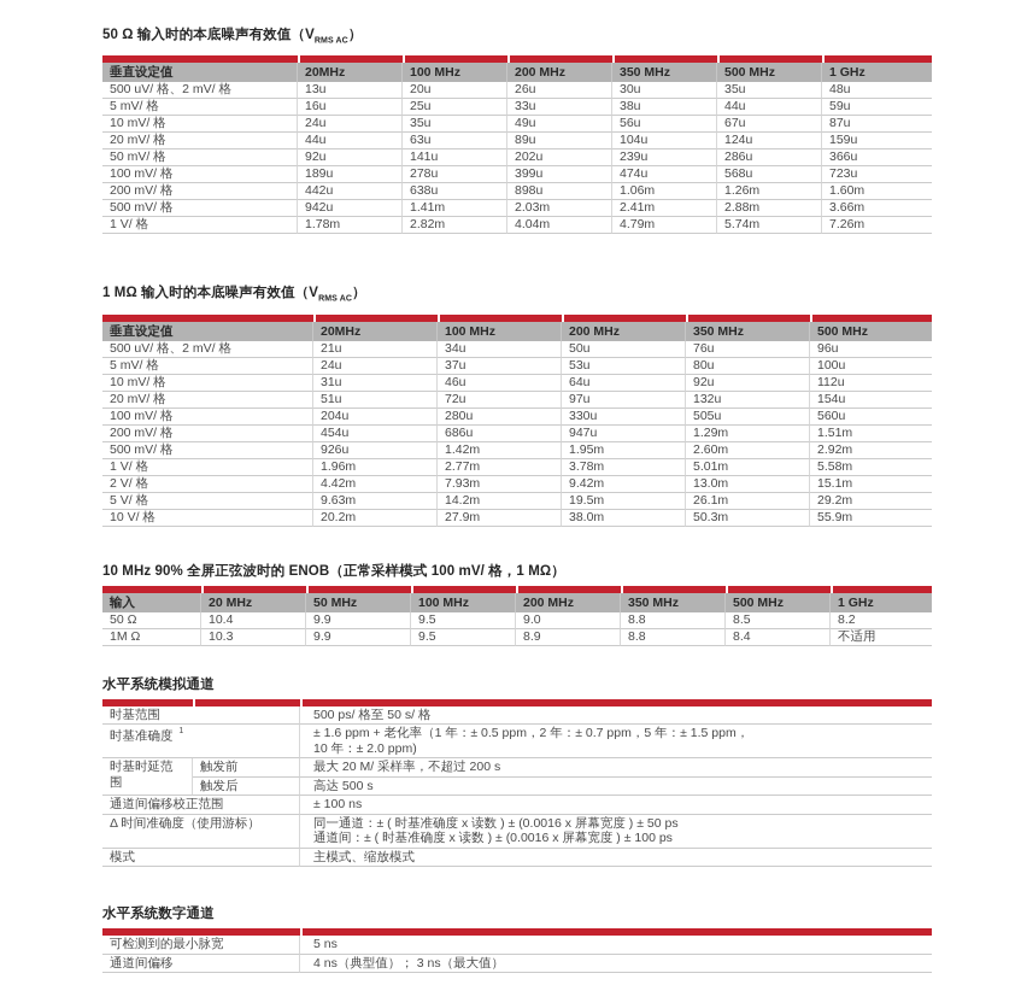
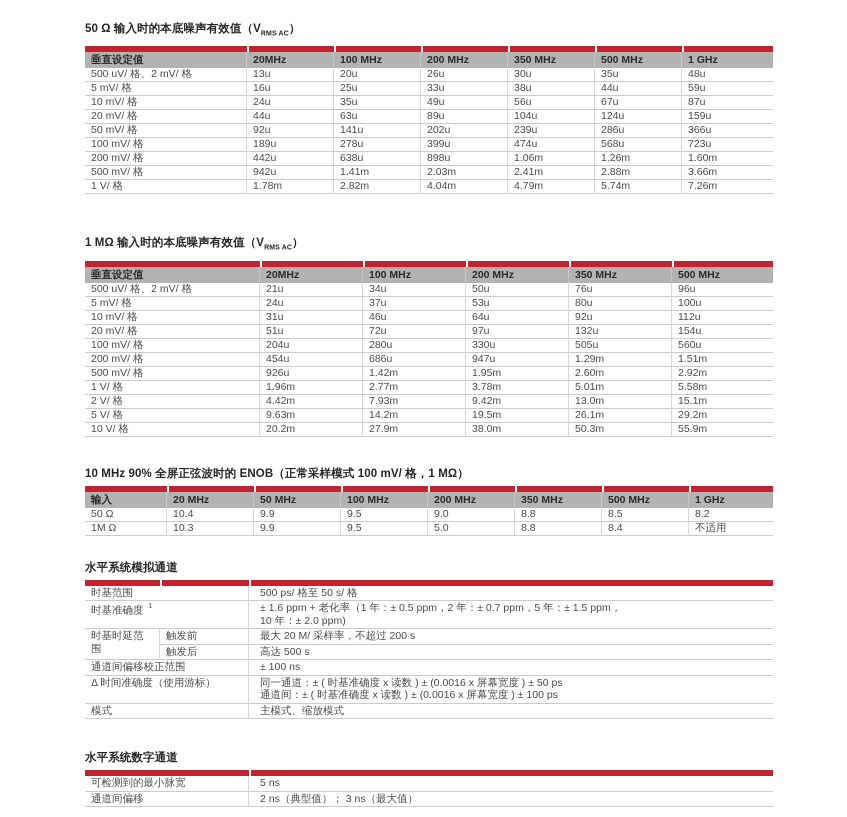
  50 Ω 输入时的本底噪声有效值（V ）
  垂直设定值	20MHz	100 MHz	200 MHz	350 MHz	500 MHz	1 GHz
  500 uV/ 格、2 mV/ 格	13u	20u	26u	30u	35u	48u
  5 mV/ 格	16u	25u	33u	38u	44u	59u
  10 mV/ 格	24u	35u	49u	56u	67u	87u
  20 mV/ 格	44u	63u	89u	104u	124u	159u
  50 mV/ 格	92u	141u	202u	239u	286u	366u
  100 mV/ 格	189u	278u	399u	474u	568u	723u
  200 mV/ 格	442u	638u	898u	1.06m	1.26m	1.60m
  500 mV/ 格	942u	1.41m	2.03m	2.41m	2.88m	3.66m
  1 V/ 格	1.78m	2.82m	4.04m	4.79m	5.74m	7.26m
  1 MΩ 输入时的本底噪声有效值（V ）
  垂直设定值	20MHz	100 MHz	200 MHz	350 MHz	500 MHz
  500 uV/ 格、2 mV/ 格	21u	34u	50u	76u	96u
  5 mV/ 格	24u	37u	53u	80u	100u
  10 mV/ 格	31u	46u	64u	92u	112u
  20 mV/ 格	51u	72u	97u	132u	154u
  100 mV/ 格	204u	280u	330u	505u	560u
  200 mV/ 格	454u	686u	947u	1.29m	1.51m
  500 mV/ 格	926u	1.42m	1.95m	2.60m	2.92m
  1 V/ 格	1.96m	2.77m	3.78m	5.01m	5.58m
  2 V/ 格	4.42m	7.93m	9.42m	13.0m	15.1m
  5 V/ 格	9.63m	14.2m	19.5m	26.1m	29.2m
  10 V/ 格	20.2m	27.9m	38.0m	50.3m	55.9m
  10 MHz 90% 全屏正弦波时的 ENOB（正常采样模式 100 mV/ 格，1 MΩ）
  输入	20 MHz	50 MHz	100 MHz	200 MHz	350 MHz	500 MHz	1 GHz
  50 Ω	10.4	9.9	9.5	9.0	8.8	8.5	8.2
- 1M Ω	10.3	9.9	9.5	8.9	8.8	8.4	不适用
+ 1M Ω	10.3	9.9	9.5	5.0	8.8	8.4	不适用
  水平系统模拟通道
  时基范围	500 ps/ 格至 50 s/ 格
  时基准确度	± 1.6 ppm + 老化率（1 年：± 0.5 ppm，2 年：± 0.7 ppm，5 年：± 1.5 ppm， 10 年：± 2.0 ppm)
  时基时延范围	触发前	最大 20 M/ 采样率，不超过 200 s
  触发后	高达 500 s
  通道间偏移校正范围	± 100 ns
  Δ 时间准确度（使用游标）	同一通道：± ( 时基准确度 x 读数 ) ± (0.0016 x 屏幕宽度 ) ± 50 ps 通道间：± ( 时基准确度 x 读数 ) ± (0.0016 x 屏幕宽度 ) ± 100 ps
  模式	主模式、缩放模式
  水平系统数字通道
  可检测到的最小脉宽	5 ns
- 通道间偏移	4 ns（典型值）； 3 ns（最大值）
+ 通道间偏移	2 ns（典型值）； 3 ns（最大值）
